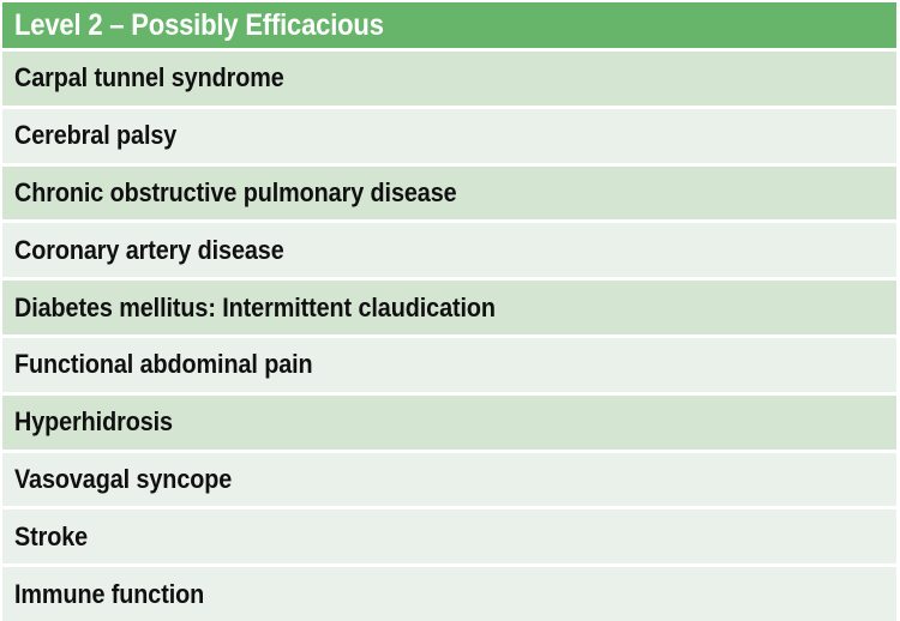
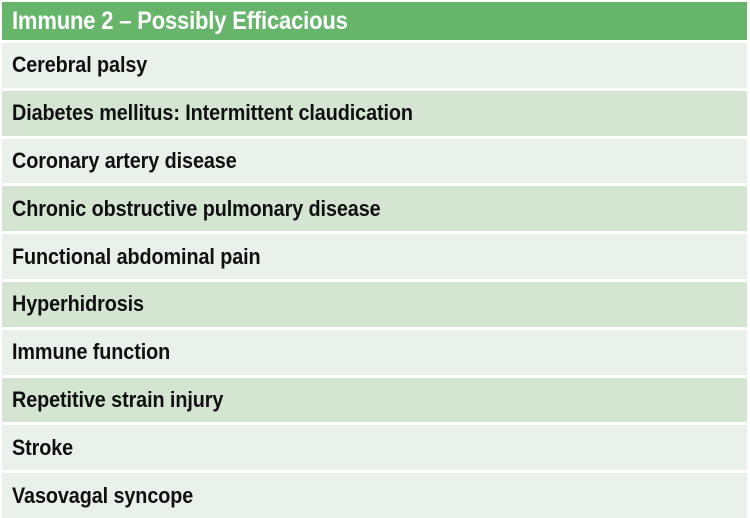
- Level 2 – Possibly Efficacious
+ Immune 2 – Possibly Efficacious
- Carpal tunnel syndrome
  Cerebral palsy
- Chronic obstructive pulmonary disease
+ Diabetes mellitus: Intermittent claudication
  Coronary artery disease
- Diabetes mellitus: Intermittent claudication
+ Chronic obstructive pulmonary disease
  Functional abdominal pain
  Hyperhidrosis
- Vasovagal syncope
+ Immune function
+ Repetitive strain injury
  Stroke
- Immune function
+ Vasovagal syncope
